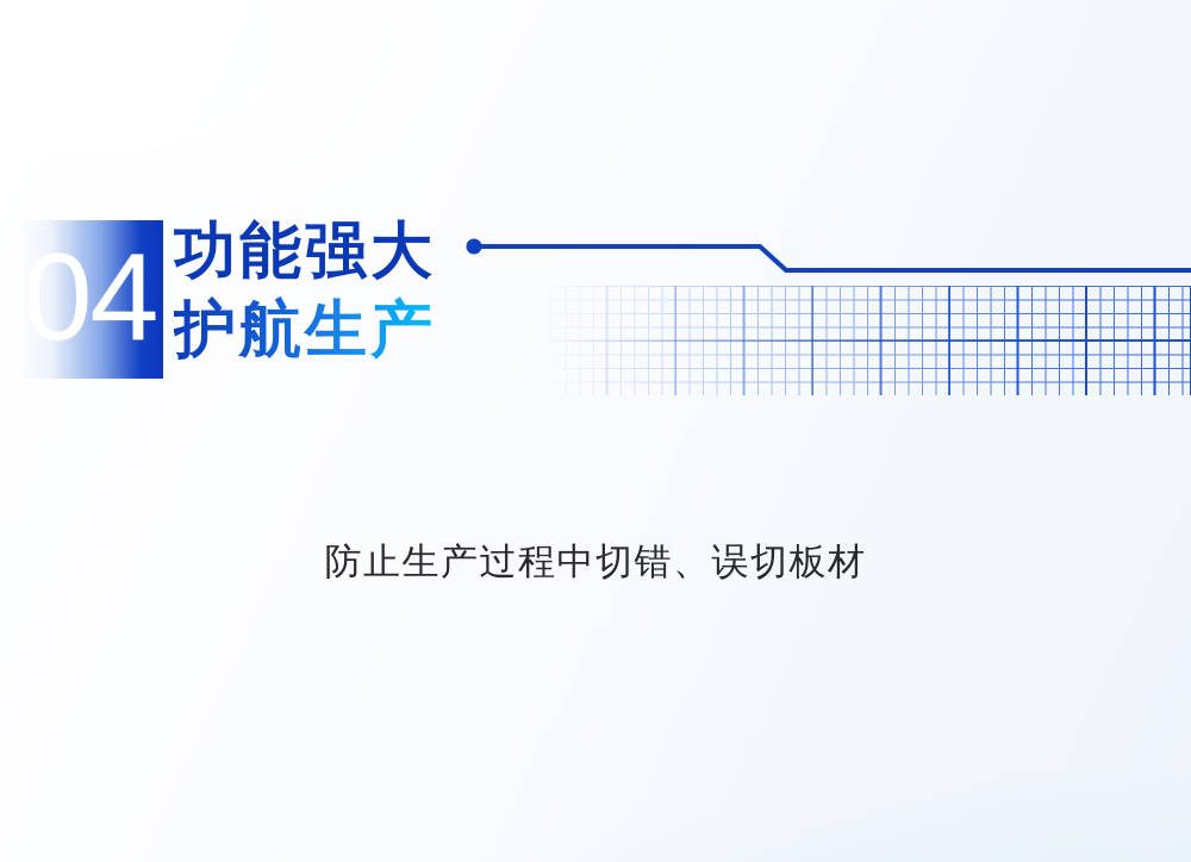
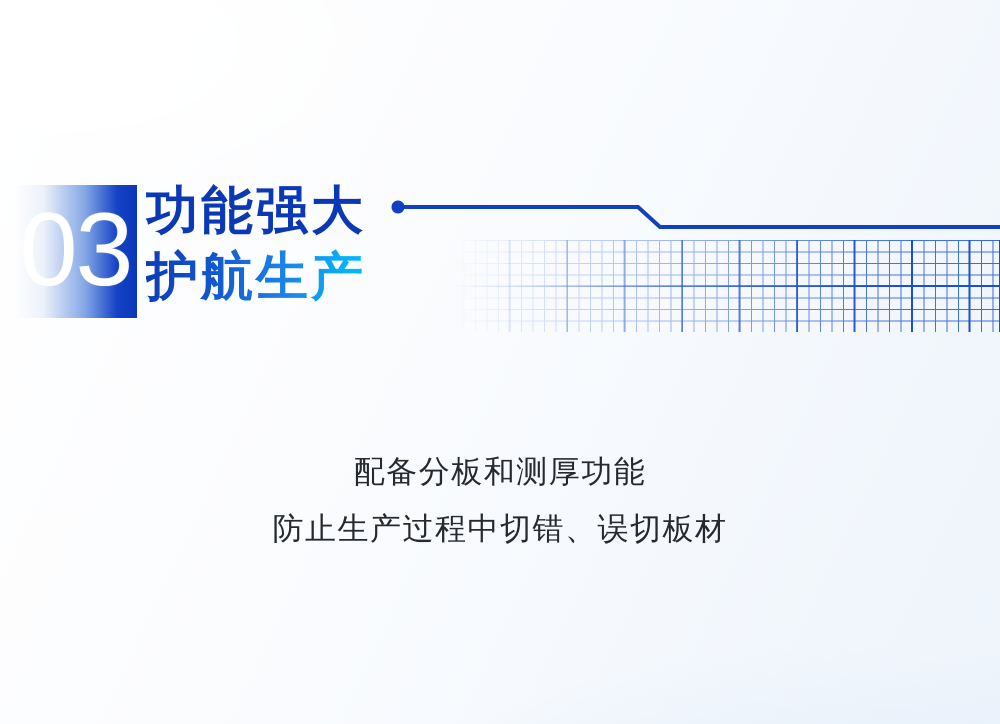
- 04
+ 03
  功能强大
  护航生产
+ 配备分板和测厚功能
  防止生产过程中切错、误切板材
